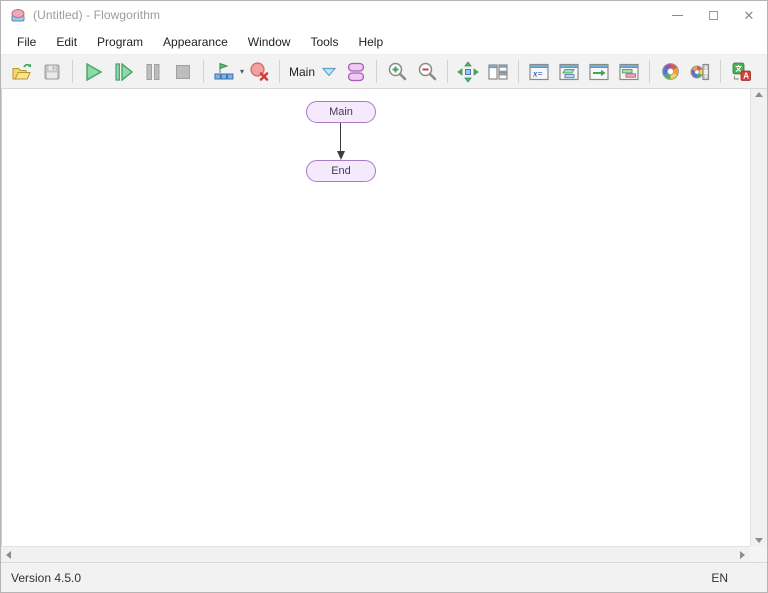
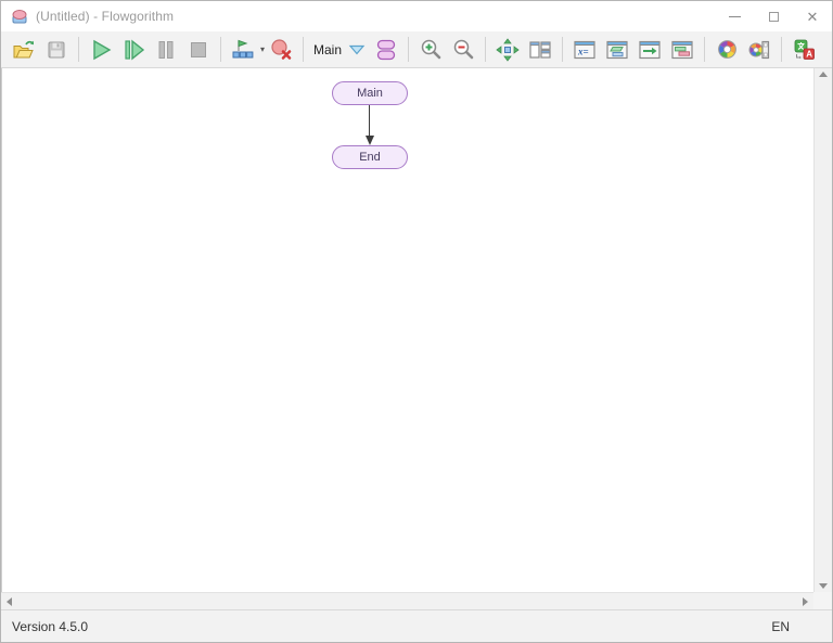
  (Untitled) - Flowgorithm
  ✕
- File
- Edit
- Program
- Appearance
- Window
- Tools
- Help
  ▾
  Main
  x=
  A
  Main
  End
  Version 4.5.0
  EN
